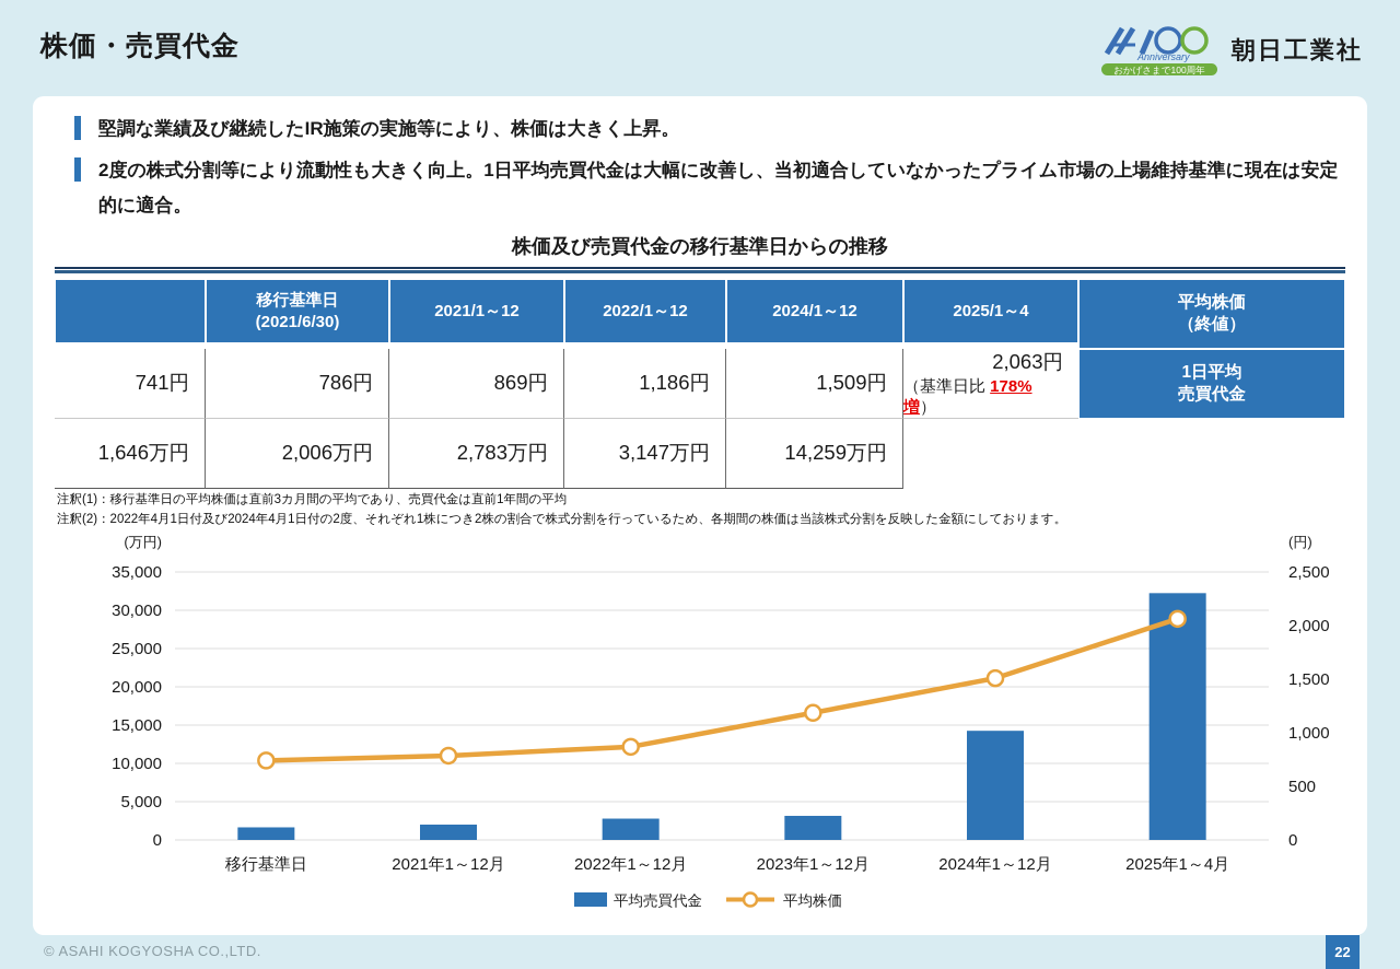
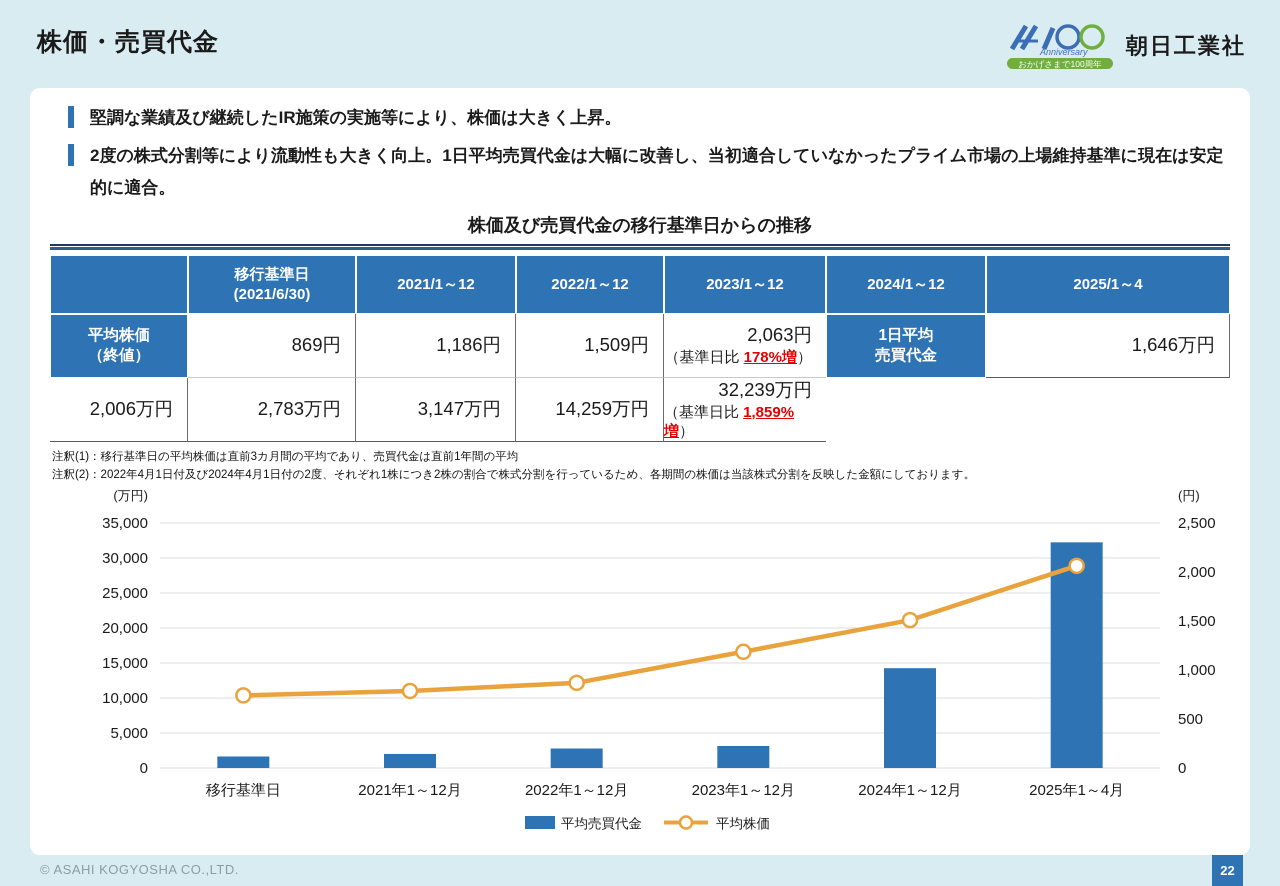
  株価・売買代金
  Anniversary
  おかげさまで100周年
  朝日工業社
  堅調な業績及び継続したIR施策の実施等により、株価は大きく上昇。
  2度の株式分割等により流動性も大きく向上。1日平均売買代金は大幅に改善し、当初適合していなかったプライム市場の上場維持基準に現在は安定的に適合。
  株価及び売買代金の移行基準日からの推移
  移行基準日
  (2021/6/30)
  2021/1～12
  2022/1～12
+ 2023/1～12
  2024/1～12
  2025/1～4
  平均株価
  （終値）
- 741円
- 786円
  869円
  1,186円
  1,509円
  2,063円
  （基準日比 178%増）
  1日平均
  売買代金
  1,646万円
  2,006万円
  2,783万円
  3,147万円
  14,259万円
+ 32,239万円
+ （基準日比 1,859%増）
  注釈(1)：移行基準日の平均株価は直前3カ月間の平均であり、売買代金は直前1年間の平均
  注釈(2)：2022年4月1日付及び2024年4月1日付の2度、それぞれ1株につき2株の割合で株式分割を行っているため、各期間の株価は当該株式分割を反映した金額にしております。
  0
  5,000
  10,000
  15,000
  20,000
  25,000
  30,000
  35,000
  0
  500
  1,000
  1,500
  2,000
  2,500
  (万円)
  (円)
  移行基準日
  2021年1～12月
  2022年1～12月
  2023年1～12月
  2024年1～12月
  2025年1～4月
  平均売買代金
  平均株価
  © ASAHI KOGYOSHA CO.,LTD.
  22
